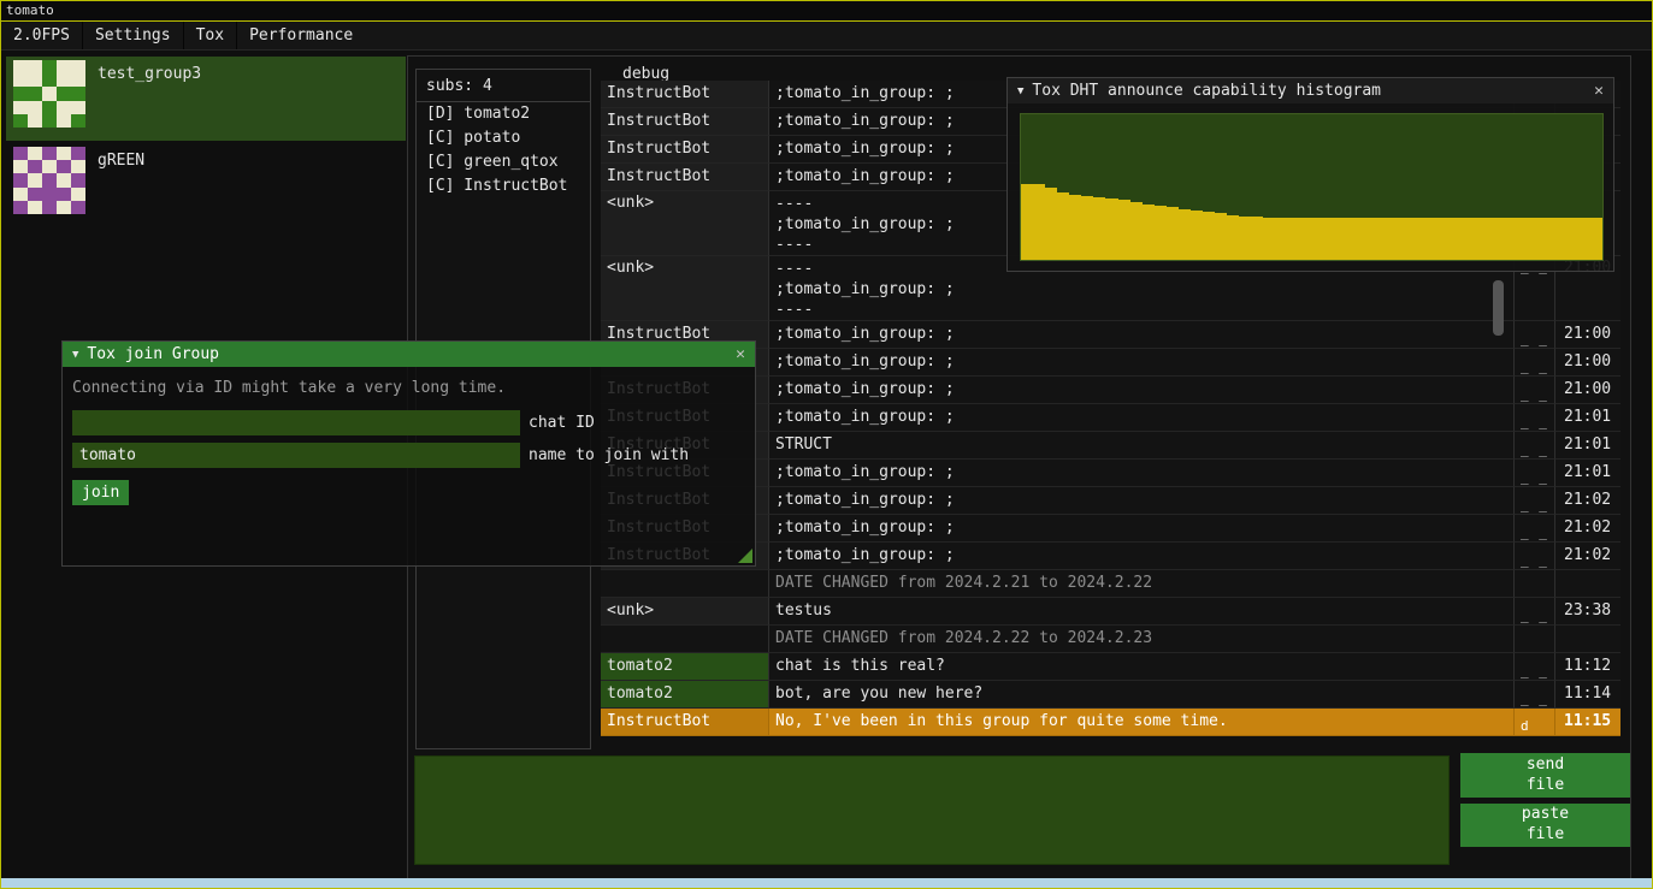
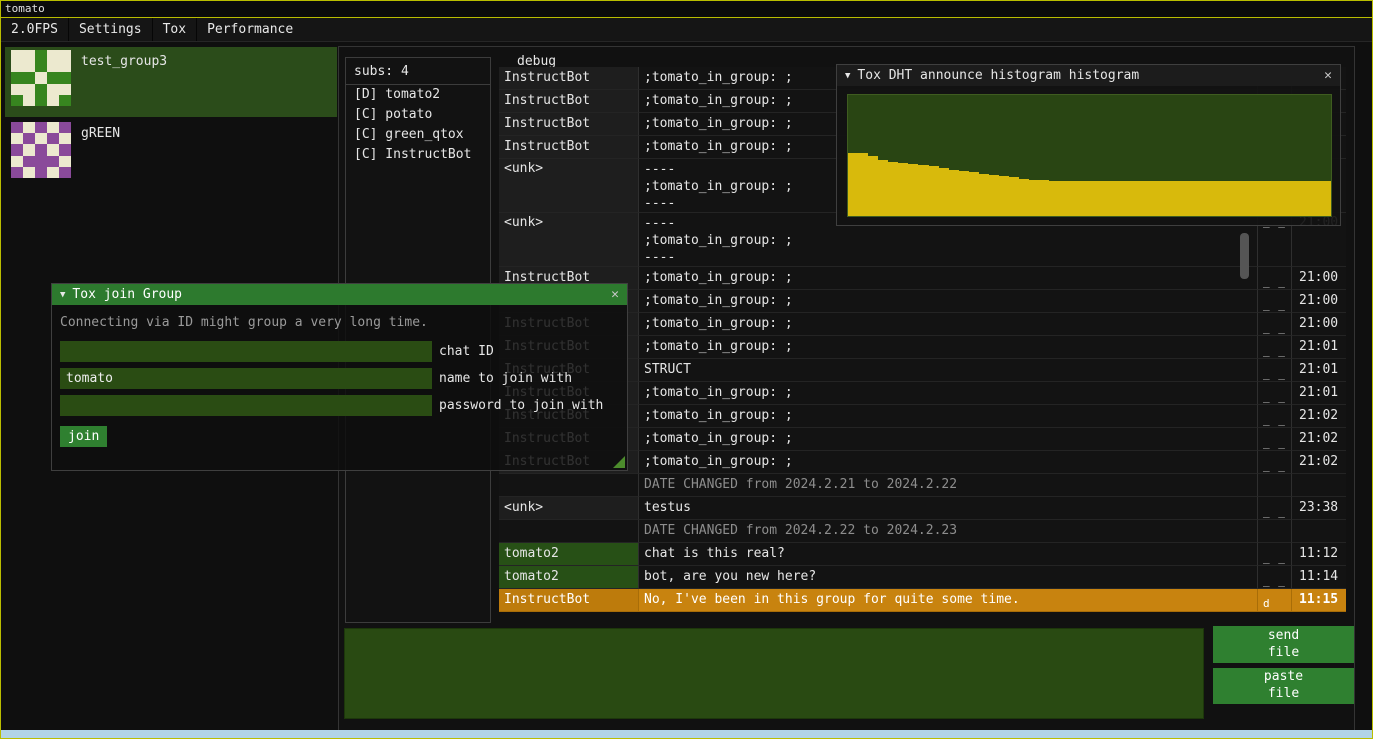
  tomato
  2.0FPS
  Settings
  Tox
  Performance
  test_group3
  gREEN
  subs: 4
  [D] tomato2
  [C] potato
  [C] green_qtox
  [C] InstructBot
  debug
  InstructBot
  ;tomato_in_group: ;
  InstructBot
  ;tomato_in_group: ;
  InstructBot
  ;tomato_in_group: ;
  InstructBot
  ;tomato_in_group: ;
  <unk>
  ----
  ;tomato_in_group: ;
  ----
  <unk>
  ----
  ;tomato_in_group: ;
  ----
  InstructBot
  ;tomato_in_group: ;
  _ _
  21:00
  ;tomato_in_group: ;
  _ _
  21:00
  InstructBot
  ;tomato_in_group: ;
  _ _
  21:00
  InstructBot
  ;tomato_in_group: ;
  _ _
  21:01
  InstructBot
  STRUCT
  _ _
  21:01
  InstructBot
  ;tomato_in_group: ;
  _ _
  21:01
  InstructBot
  ;tomato_in_group: ;
  _ _
  21:02
  InstructBot
  ;tomato_in_group: ;
  _ _
  21:02
  InstructBot
  ;tomato_in_group: ;
  _ _
  21:02
  DATE CHANGED from 2024.2.21 to 2024.2.22
  <unk>
  testus
  _ _
  23:38
  DATE CHANGED from 2024.2.22 to 2024.2.23
  tomato2
  chat is this real?
  _ _
  11:12
  tomato2
  bot, are you new here?
  _ _
  11:14
  InstructBot
  No, I've been in this group for quite some time.
  d
  11:15
  send
  file
  paste
  file
  ▼
- Tox DHT announce capability histogram
+ Tox DHT announce histogram histogram
  ✕
  ▼
  Tox join Group
  ✕
- Connecting via ID might take a very long time.
+ Connecting via ID might group a very long time.
  chat ID
  tomato
  name to join with
+ password to join with
  join
